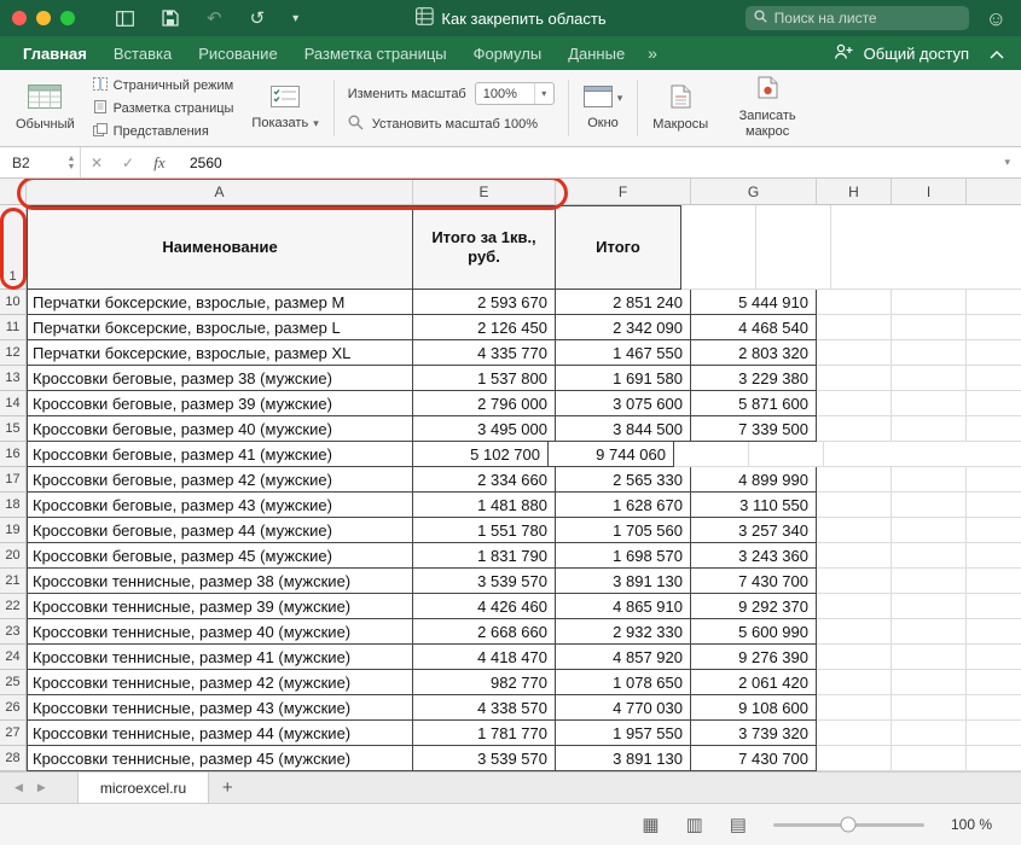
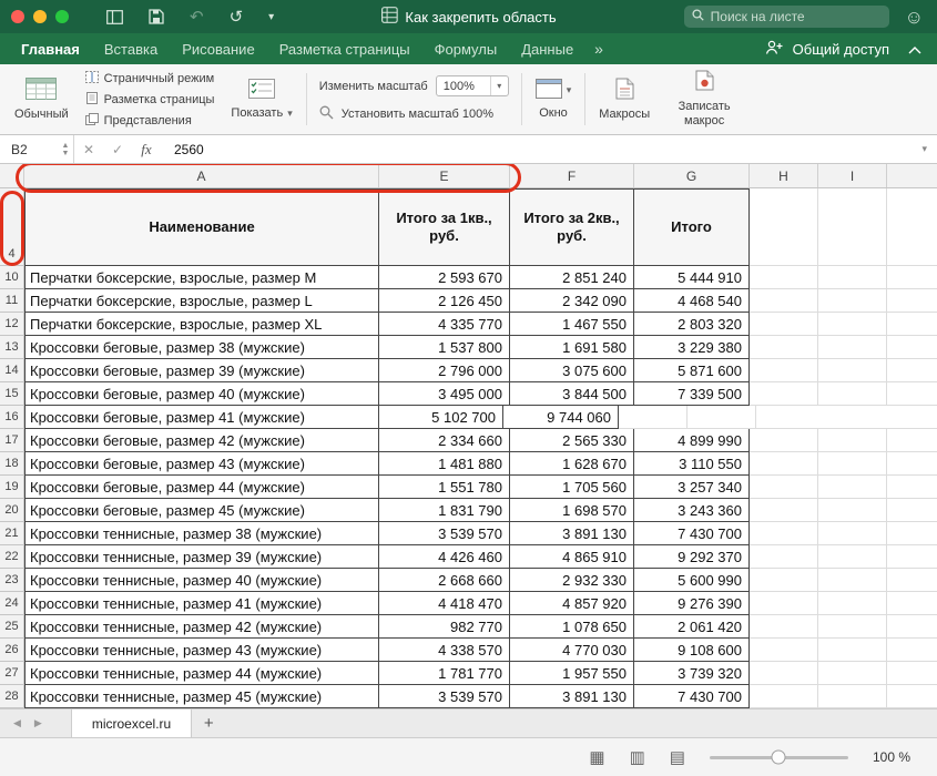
  ↶
  ↺
  ▾
  Как закрепить область
  Поиск на листе
  ☺
  Главная
  Вставка
  Рисование
  Разметка страницы
  Формулы
  Данные
  »
  Общий доступ
  Обычный
  Страничный режим
  Разметка страницы
  Представления
  Показать
  ▾
  Изменить масштаб
  100%
  ▾
  Установить масштаб 100%
  ▾
  Окно
  Макросы
  Записать макрос
  B2
  ✕
  ✓
  fx
  2560
  ▾
  A
  E
  F
  G
  H
  I
- 1
+ 4
  Наименование
  Итого за 1кв., руб.
+ Итого за 2кв., руб.
  Итого
  10
  Перчатки боксерские, взрослые, размер M
  2 593 670
  2 851 240
  5 444 910
  11
  Перчатки боксерские, взрослые, размер L
  2 126 450
  2 342 090
  4 468 540
  12
  Перчатки боксерские, взрослые, размер XL
  4 335 770
  1 467 550
  2 803 320
  13
  Кроссовки беговые, размер 38 (мужские)
  1 537 800
  1 691 580
  3 229 380
  14
  Кроссовки беговые, размер 39 (мужские)
  2 796 000
  3 075 600
  5 871 600
  15
  Кроссовки беговые, размер 40 (мужские)
  3 495 000
  3 844 500
  7 339 500
  16
  Кроссовки беговые, размер 41 (мужские)
  5 102 700
  9 744 060
  17
  Кроссовки беговые, размер 42 (мужские)
  2 334 660
  2 565 330
  4 899 990
  18
  Кроссовки беговые, размер 43 (мужские)
  1 481 880
  1 628 670
  3 110 550
  19
  Кроссовки беговые, размер 44 (мужские)
  1 551 780
  1 705 560
  3 257 340
  20
  Кроссовки беговые, размер 45 (мужские)
  1 831 790
  1 698 570
  3 243 360
  21
  Кроссовки теннисные, размер 38 (мужские)
  3 539 570
  3 891 130
  7 430 700
  22
  Кроссовки теннисные, размер 39 (мужские)
  4 426 460
  4 865 910
  9 292 370
  23
  Кроссовки теннисные, размер 40 (мужские)
  2 668 660
  2 932 330
  5 600 990
  24
  Кроссовки теннисные, размер 41 (мужские)
  4 418 470
  4 857 920
  9 276 390
  25
  Кроссовки теннисные, размер 42 (мужские)
  982 770
  1 078 650
  2 061 420
  26
  Кроссовки теннисные, размер 43 (мужские)
  4 338 570
  4 770 030
  9 108 600
  27
  Кроссовки теннисные, размер 44 (мужские)
  1 781 770
  1 957 550
  3 739 320
  28
  Кроссовки теннисные, размер 45 (мужские)
  3 539 570
  3 891 130
  7 430 700
  ◀
  ▶
  microexcel.ru
  +
  ▦
  ▥
  ▤
  100 %
